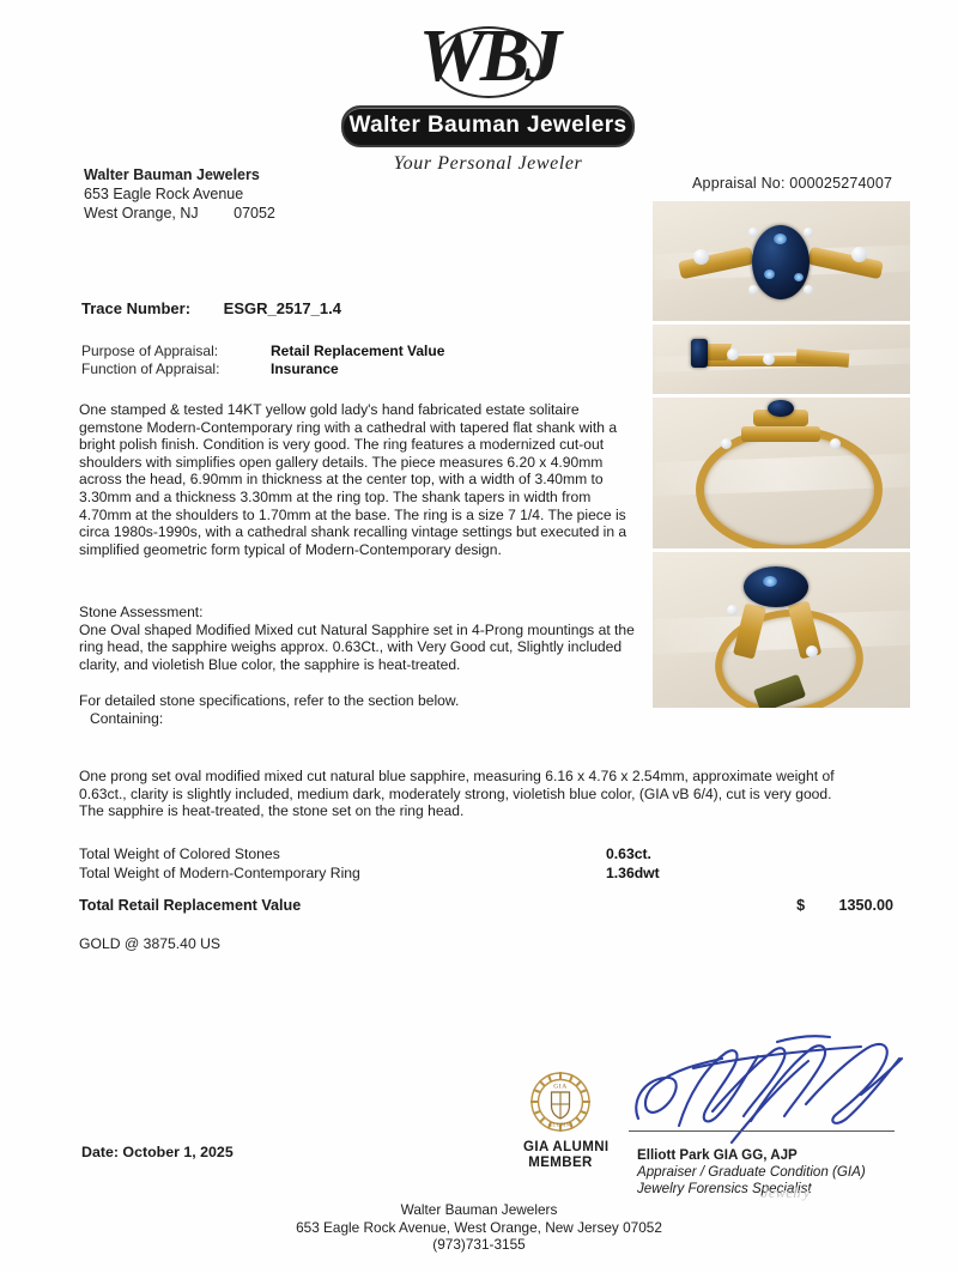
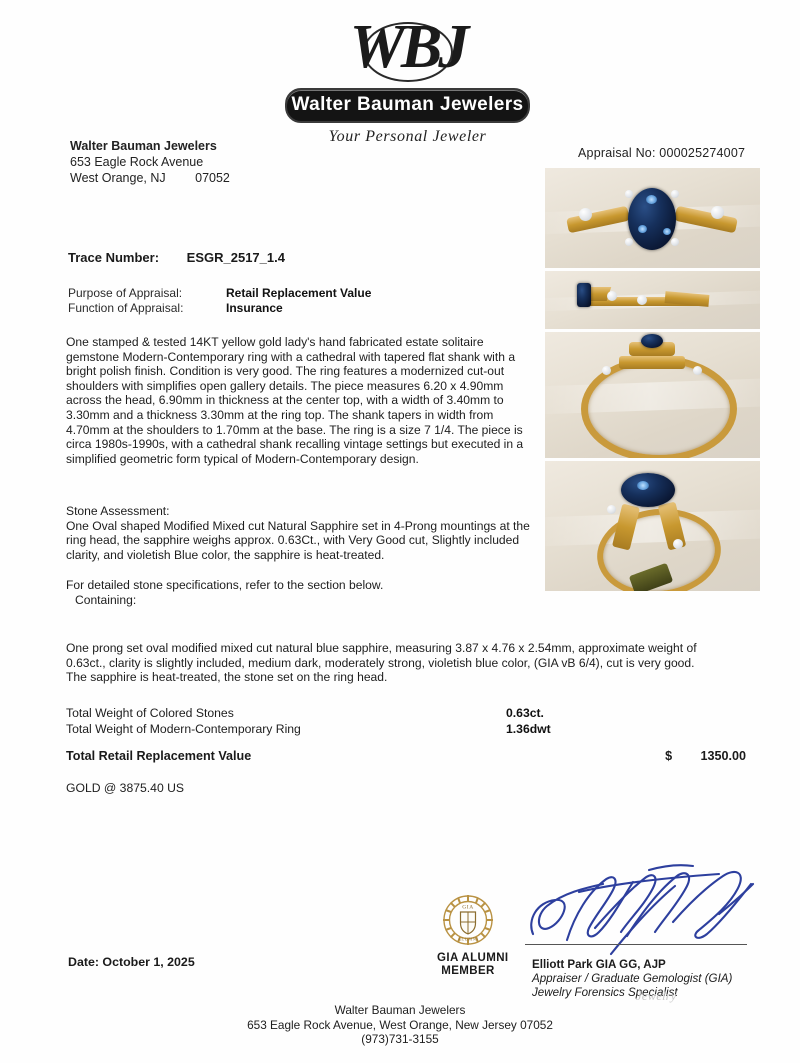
  WBJ
  Walter Bauman Jewelers
  Your Personal Jeweler
  Walter Bauman Jewelers
  653 Eagle Rock Avenue
  West Orange, NJ 07052
  Appraisal No: 000025274007
  Trace Number: ESGR_2517_1.4
  Purpose of Appraisal:
  Retail Replacement Value
  Function of Appraisal:
  Insurance
  One stamped & tested 14KT yellow gold lady's hand fabricated estate solitaire gemstone Modern-Contemporary ring with a cathedral with tapered flat shank with a bright polish finish. Condition is very good. The ring features a modernized cut-out shoulders with simplifies open gallery details. The piece measures 6.20 x 4.90mm across the head, 6.90mm in thickness at the center top, with a width of 3.40mm to 3.30mm and a thickness 3.30mm at the ring top. The shank tapers in width from 4.70mm at the shoulders to 1.70mm at the base. The ring is a size 7 1/4. The piece is circa 1980s-1990s, with a cathedral shank recalling vintage settings but executed in a simplified geometric form typical of Modern-Contemporary design.
  Stone Assessment:
  One Oval shaped Modified Mixed cut Natural Sapphire set in 4-Prong mountings at the ring head, the sapphire weighs approx. 0.63Ct., with Very Good cut, Slightly included clarity, and violetish Blue color, the sapphire is heat-treated.
  For detailed stone specifications, refer to the section below.
  Containing:
- One prong set oval modified mixed cut natural blue sapphire, measuring 6.16 x 4.76 x 2.54mm, approximate weight of 0.63ct., clarity is slightly included, medium dark, moderately strong, violetish blue color, (GIA vB 6/4), cut is very good. The sapphire is heat-treated, the stone set on the ring head.
+ One prong set oval modified mixed cut natural blue sapphire, measuring 3.87 x 4.76 x 2.54mm, approximate weight of 0.63ct., clarity is slightly included, medium dark, moderately strong, violetish blue color, (GIA vB 6/4), cut is very good. The sapphire is heat-treated, the stone set on the ring head.
  Total Weight of Colored Stones
  0.63ct.
  Total Weight of Modern-Contemporary Ring
  1.36dwt
  Total Retail Replacement Value
  $
  1350.00
  GOLD @ 3875.40 US
  GIA ALUMNI
  MEMBER
  Elliott Park GIA GG, AJP
- Appraiser / Graduate Condition (GIA)
+ Appraiser / Graduate Gemologist (GIA)
  Jewelry Forensics Specialist
  Date: October 1, 2025
  Jewelry
  Walter Bauman Jewelers
  653 Eagle Rock Avenue, West Orange, New Jersey 07052
  (973)731-3155
